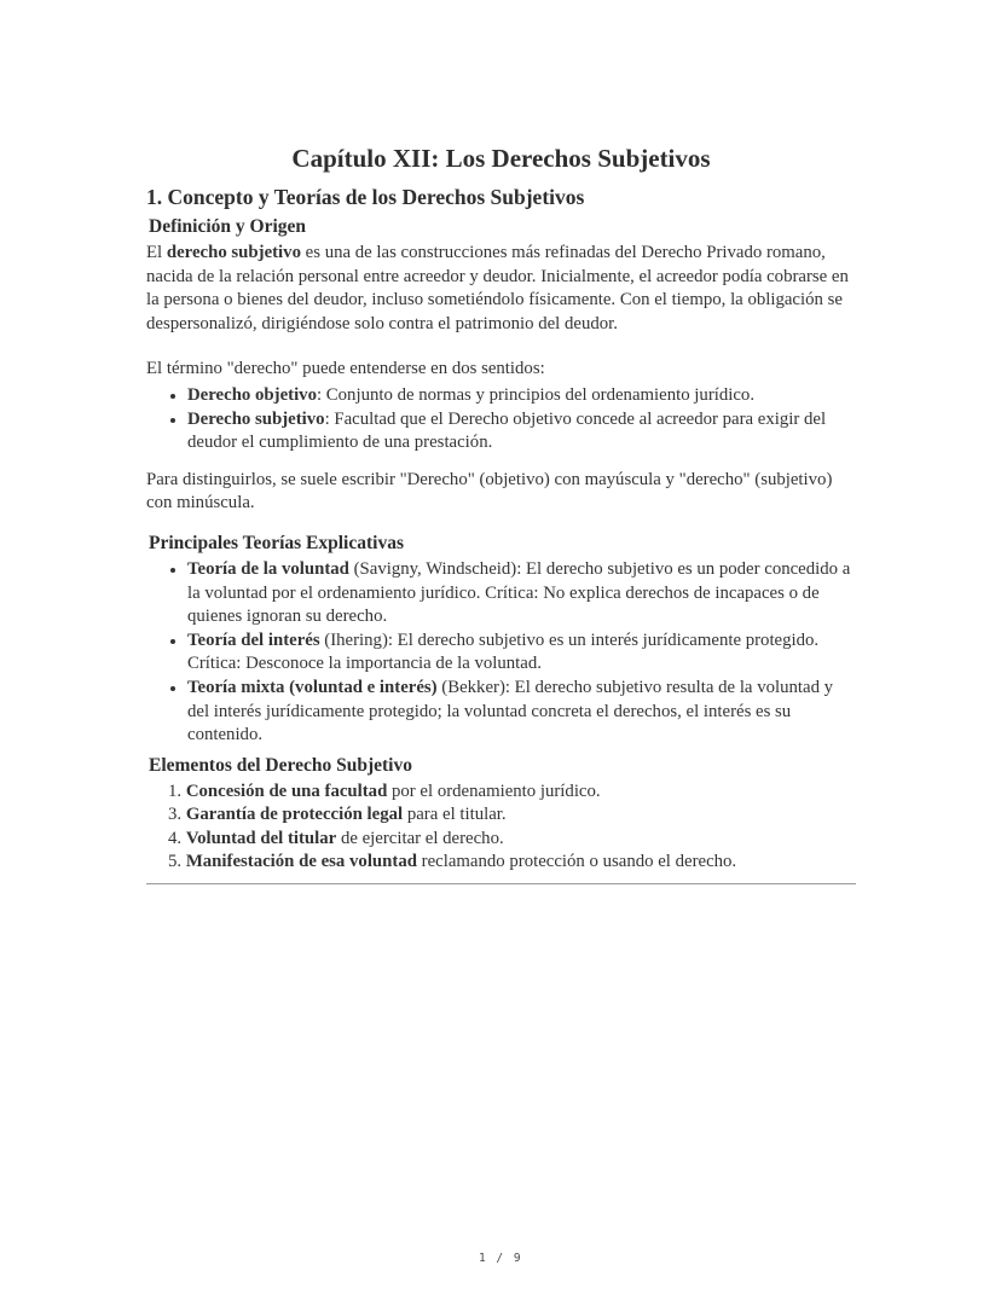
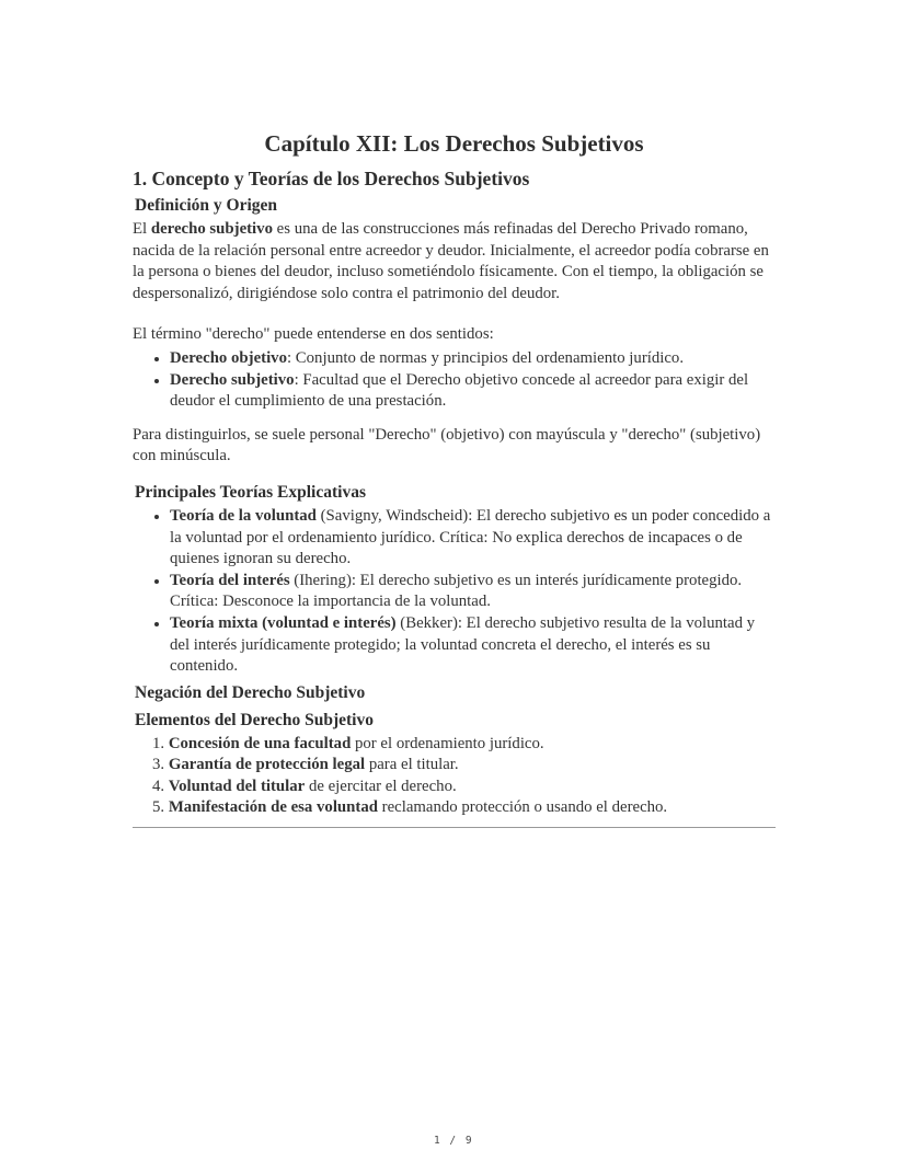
  Capítulo XII: Los Derechos Subjetivos
  1. Concepto y Teorías de los Derechos Subjetivos
  Definición y Origen
  El derecho subjetivo es una de las construcciones más refinadas del Derecho Privado romano, nacida de la relación personal entre acreedor y deudor. Inicialmente, el acreedor podía cobrarse en la persona o bienes del deudor, incluso sometiéndolo físicamente. Con el tiempo, la obligación se despersonalizó, dirigiéndose solo contra el patrimonio del deudor.
  El término "derecho" puede entenderse en dos sentidos:
  Derecho objetivo: Conjunto de normas y principios del ordenamiento jurídico.
  Derecho subjetivo: Facultad que el Derecho objetivo concede al acreedor para exigir del deudor el cumplimiento de una prestación.
- Para distinguirlos, se suele escribir "Derecho" (objetivo) con mayúscula y "derecho" (subjetivo) con minúscula.
+ Para distinguirlos, se suele personal "Derecho" (objetivo) con mayúscula y "derecho" (subjetivo) con minúscula.
  Principales Teorías Explicativas
  Teoría de la voluntad (Savigny, Windscheid): El derecho subjetivo es un poder concedido a la voluntad por el ordenamiento jurídico. Crítica: No explica derechos de incapaces o de quienes ignoran su derecho.
  Teoría del interés (Ihering): El derecho subjetivo es un interés jurídicamente protegido. Crítica: Desconoce la importancia de la voluntad.
- Teoría mixta (voluntad e interés) (Bekker): El derecho subjetivo resulta de la voluntad y del interés jurídicamente protegido; la voluntad concreta el derechos, el interés es su contenido.
+ Teoría mixta (voluntad e interés) (Bekker): El derecho subjetivo resulta de la voluntad y del interés jurídicamente protegido; la voluntad concreta el derecho, el interés es su contenido.
+ Negación del Derecho Subjetivo
  Elementos del Derecho Subjetivo
  1. Concesión de una facultad por el ordenamiento jurídico.
  3. Garantía de protección legal para el titular.
  4. Voluntad del titular de ejercitar el derecho.
  5. Manifestación de esa voluntad reclamando protección o usando el derecho.
  1 / 9
